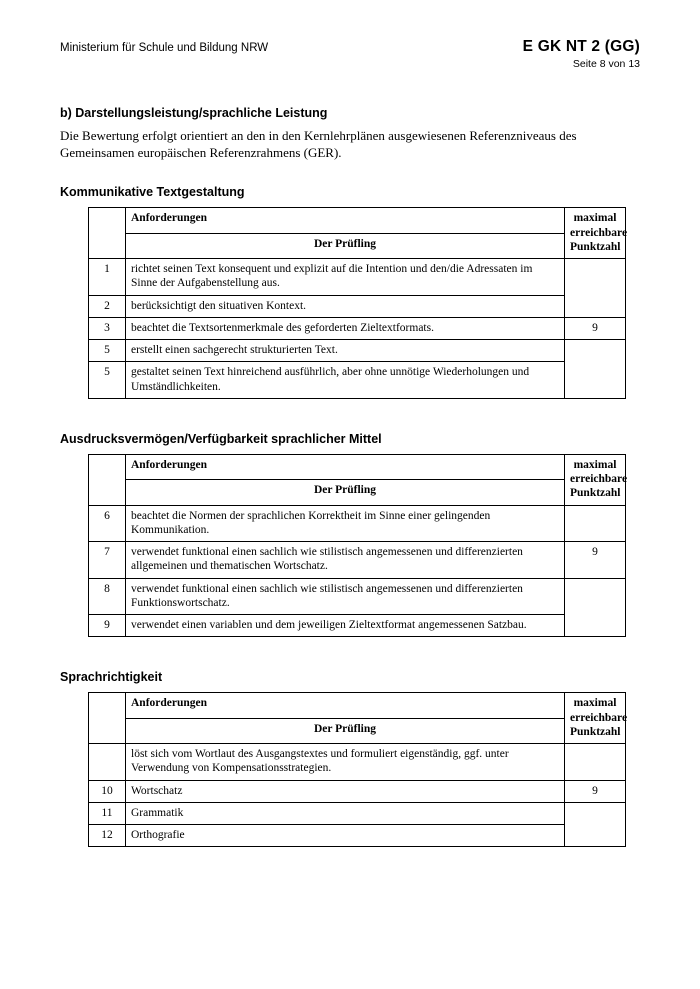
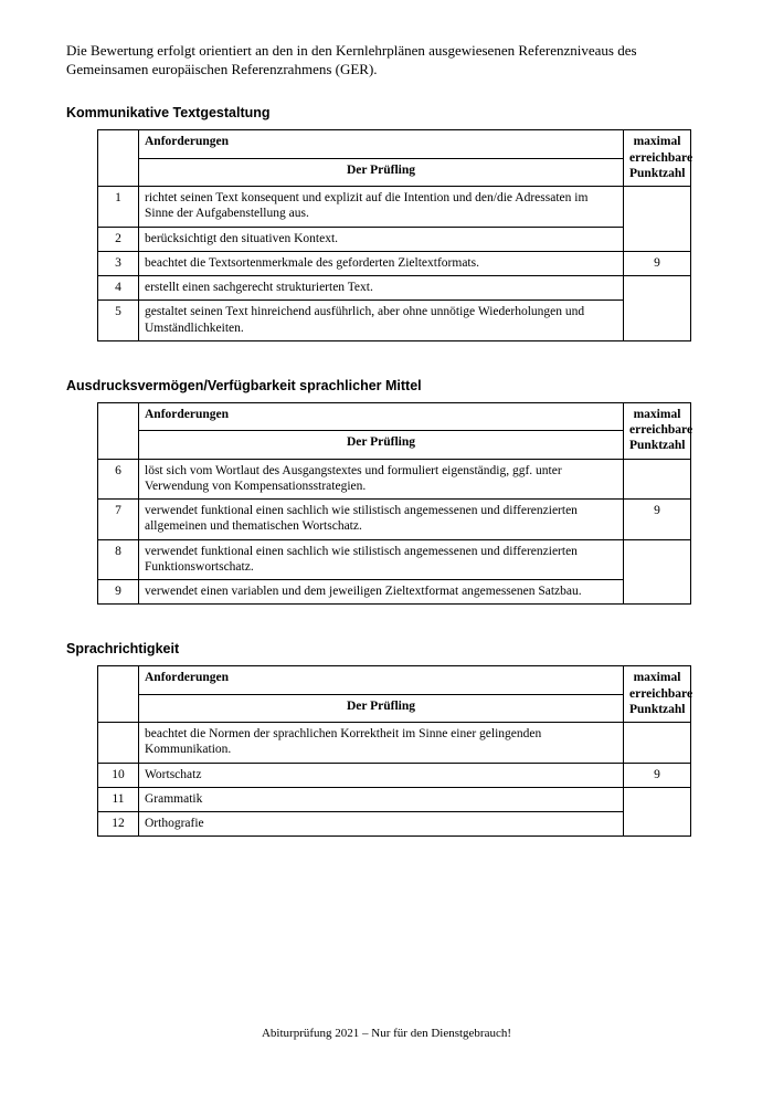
- Ministerium für Schule und Bildung NRW
- E GK NT 2 (GG)
- Seite 8 von 13
- b) Darstellungsleistung/sprachliche Leistung
  Die Bewertung erfolgt orientiert an den in den Kernlehrplänen ausgewiesenen Referenzniveaus des Gemeinsamen europäischen Referenzrahmens (GER).
  Kommunikative Textgestaltung
  	Anforderungen	maximal erreichbare Punktzahl
  	Der Prüfling
  1	richtet seinen Text konsequent und explizit auf die Intention und den/die Adressaten im Sinne der Aufgabenstellung aus.
  2	berücksichtigt den situativen Kontext.
  3	beachtet die Textsortenmerkmale des geforderten Zieltextformats.	9
- 5	erstellt einen sachgerecht strukturierten Text.
+ 4	erstellt einen sachgerecht strukturierten Text.
  5	gestaltet seinen Text hinreichend ausführlich, aber ohne unnötige Wiederholungen und Umständlichkeiten.
  Ausdrucksvermögen/Verfügbarkeit sprachlicher Mittel
  	Anforderungen	maximal erreichbare Punktzahl
  	Der Prüfling
- 6	beachtet die Normen der sprachlichen Korrektheit im Sinne einer gelingenden Kommunikation.
+ 6	löst sich vom Wortlaut des Ausgangstextes und formuliert eigenständig, ggf. unter Verwendung von Kompensationsstrategien.
  7	verwendet funktional einen sachlich wie stilistisch angemessenen und differenzierten allgemeinen und thematischen Wortschatz.	9
  8	verwendet funktional einen sachlich wie stilistisch angemessenen und differenzierten Funktionswortschatz.
  9	verwendet einen variablen und dem jeweiligen Zieltextformat angemessenen Satzbau.
  Sprachrichtigkeit
  	Anforderungen	maximal erreichbare Punktzahl
  	Der Prüfling
- 	löst sich vom Wortlaut des Ausgangstextes und formuliert eigenständig, ggf. unter Verwendung von Kompensationsstrategien.
+ 	beachtet die Normen der sprachlichen Korrektheit im Sinne einer gelingenden Kommunikation.
  10	Wortschatz	9
  11	Grammatik
  12	Orthografie
+ Abiturprüfung 2021 – Nur für den Dienstgebrauch!
